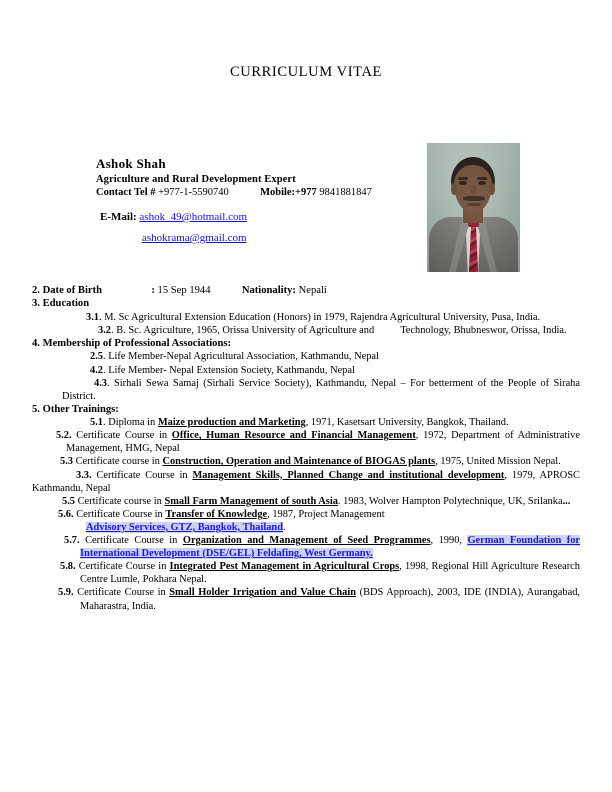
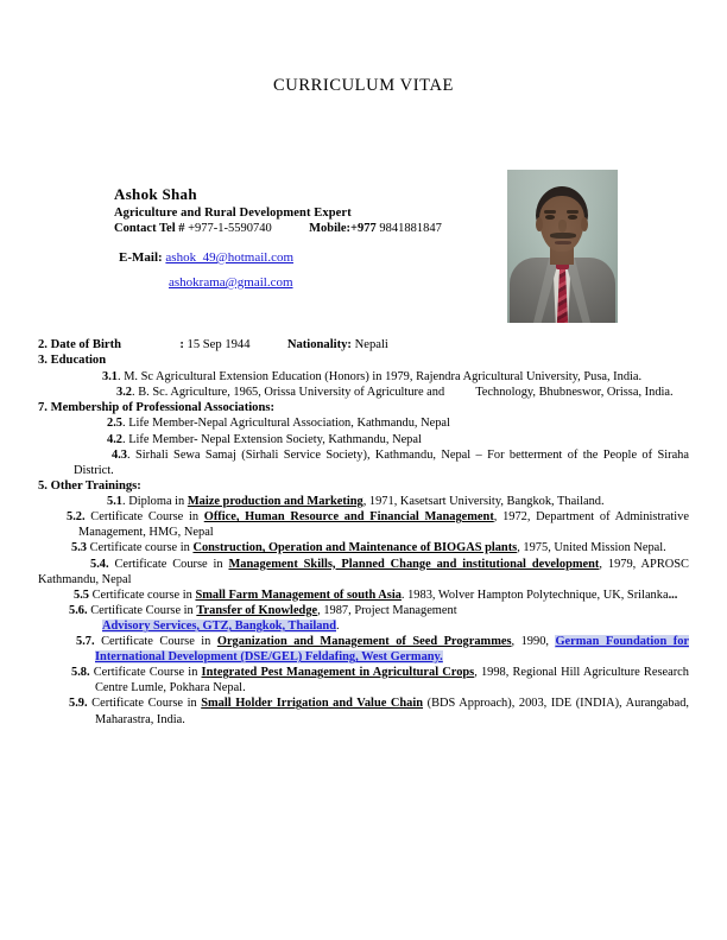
  CURRICULUM VITAE
  Ashok Shah
  Agriculture and Rural Development Expert
  Contact Tel # +977-1-5590740 Mobile:+977 9841881847
  E-Mail: ashok_49@hotmail.com
  ashokrama@gmail.com
  2. Date of Birth : 15 Sep 1944 Nationality: Nepali
  3. Education
  3.1. M. Sc Agricultural Extension Education (Honors) in 1979, Rajendra Agricultural University, Pusa, India.
  3.2. B. Sc. Agriculture, 1965, Orissa University of Agriculture and Technology, Bhubneswor, Orissa, India.
- 4. Membership of Professional Associations:
+ 7. Membership of Professional Associations:
  2.5. Life Member-Nepal Agricultural Association, Kathmandu, Nepal
  4.2. Life Member- Nepal Extension Society, Kathmandu, Nepal
  4.3. Sirhali Sewa Samaj (Sirhali Service Society), Kathmandu, Nepal – For betterment of the People of Siraha District.
  5. Other Trainings:
  5.1. Diploma in Maize production and Marketing, 1971, Kasetsart University, Bangkok, Thailand.
  5.2. Certificate Course in Office, Human Resource and Financial Management, 1972, Department of Administrative Management, HMG, Nepal
  5.3 Certificate course in Construction, Operation and Maintenance of BIOGAS plants, 1975, United Mission Nepal.
- 3.3. Certificate Course in Management Skills, Planned Change and institutional development, 1979, APROSC Kathmandu, Nepal
+ 5.4. Certificate Course in Management Skills, Planned Change and institutional development, 1979, APROSC Kathmandu, Nepal
  5.5 Certificate course in Small Farm Management of south Asia. 1983, Wolver Hampton Polytechnique, UK, Srilanka...
  5.6. Certificate Course in Transfer of Knowledge, 1987, Project Management
  Advisory Services, GTZ, Bangkok, Thailand.
  5.7. Certificate Course in Organization and Management of Seed Programmes, 1990, German Foundation for International Development (DSE/GEL) Feldafing, West Germany.
  5.8. Certificate Course in Integrated Pest Management in Agricultural Crops, 1998, Regional Hill Agriculture Research Centre Lumle, Pokhara Nepal.
  5.9. Certificate Course in Small Holder Irrigation and Value Chain (BDS Approach), 2003, IDE (INDIA), Aurangabad, Maharastra, India.
